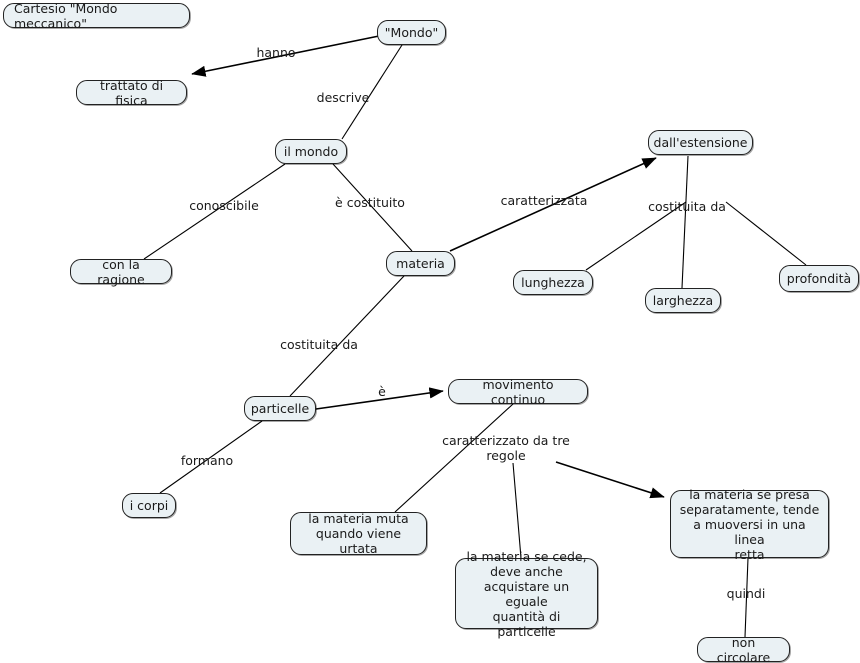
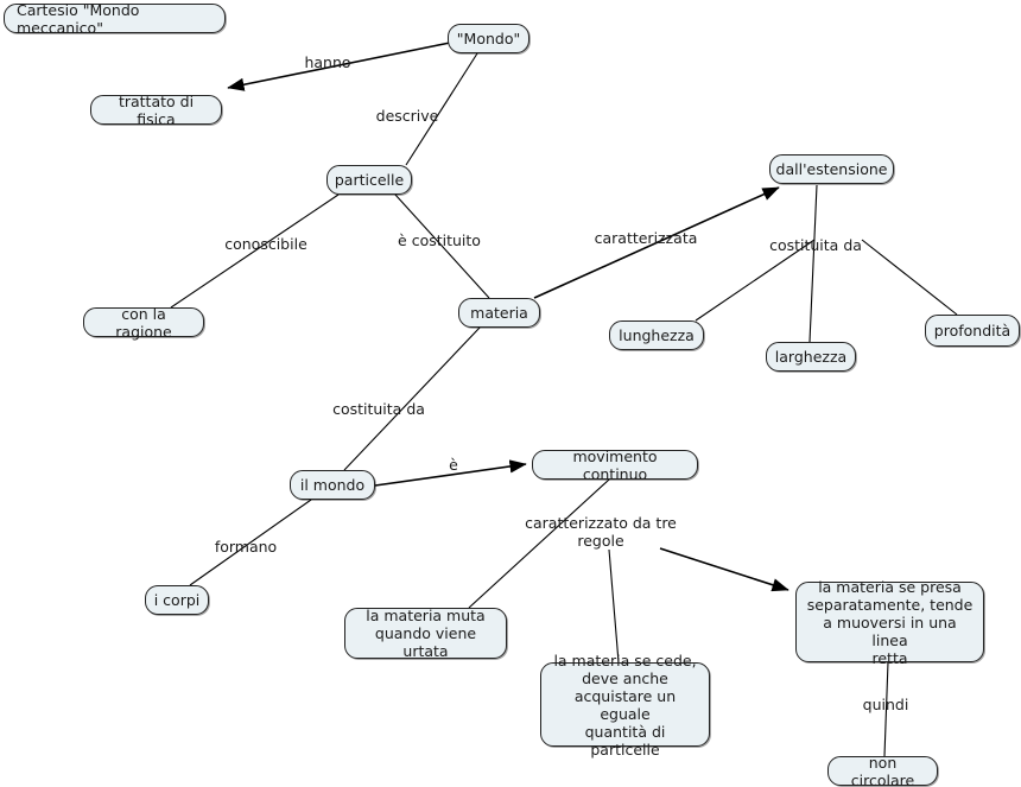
  Cartesio "Mondo meccanico"
  "Mondo"
  trattato di fisica
- il mondo
+ particelle
  dall'estensione
  con la ragione
  materia
  lunghezza
  larghezza
  profondità
- particelle
+ il mondo
  movimento continuo
  i corpi
  la materia muta
  quando viene urtata
  la materia se cede,
  deve anche
  acquistare un eguale
  quantità di particelle
  la materia se presa
  separatamente, tende
  a muoversi in una linea
  retta
  non circolare
  hanno
  descrive
  conoscibile
  è costituito
  caratterizzata
  costituita da
  costituita da
  è
  formano
  caratterizzato da tre
  regole
  quindi
